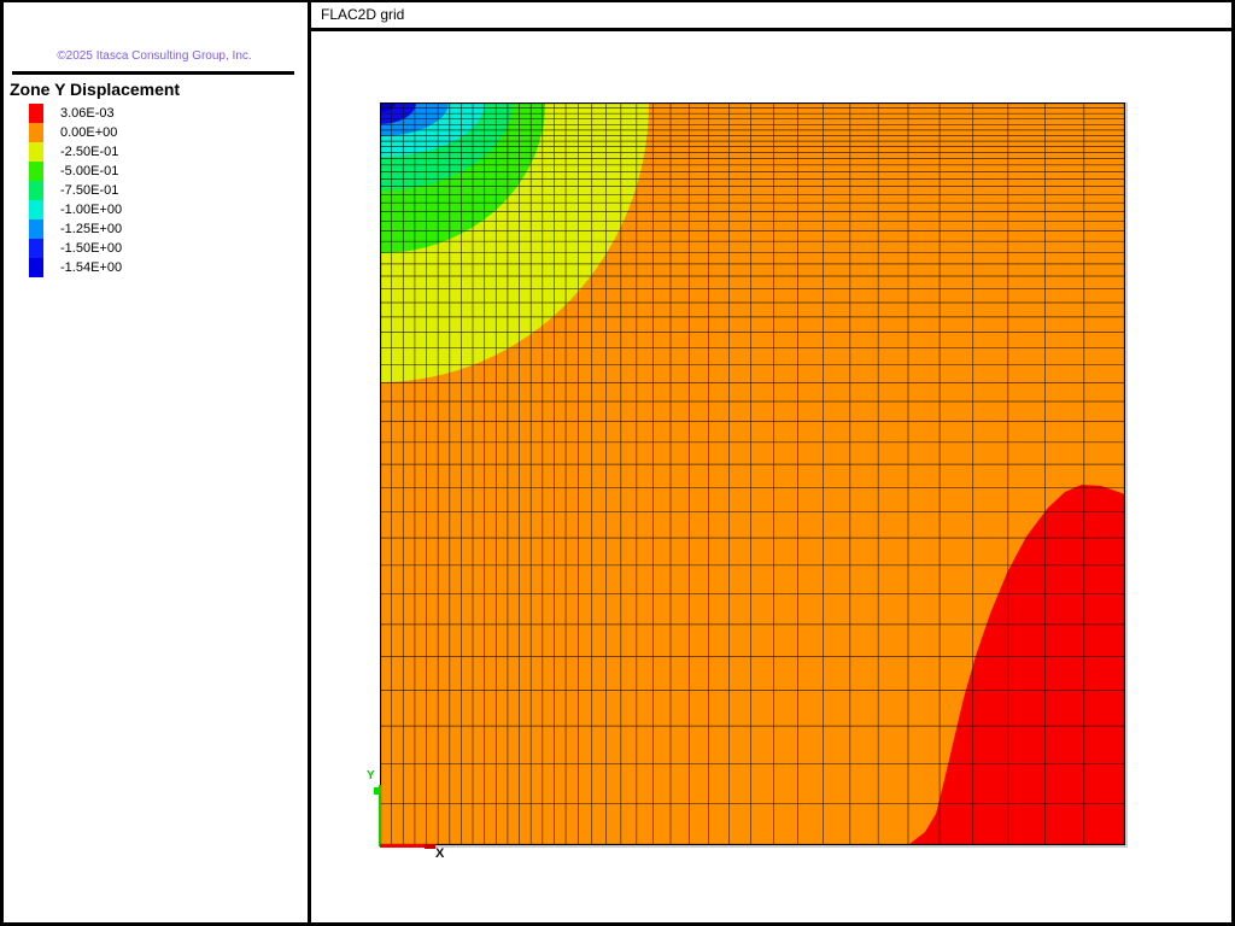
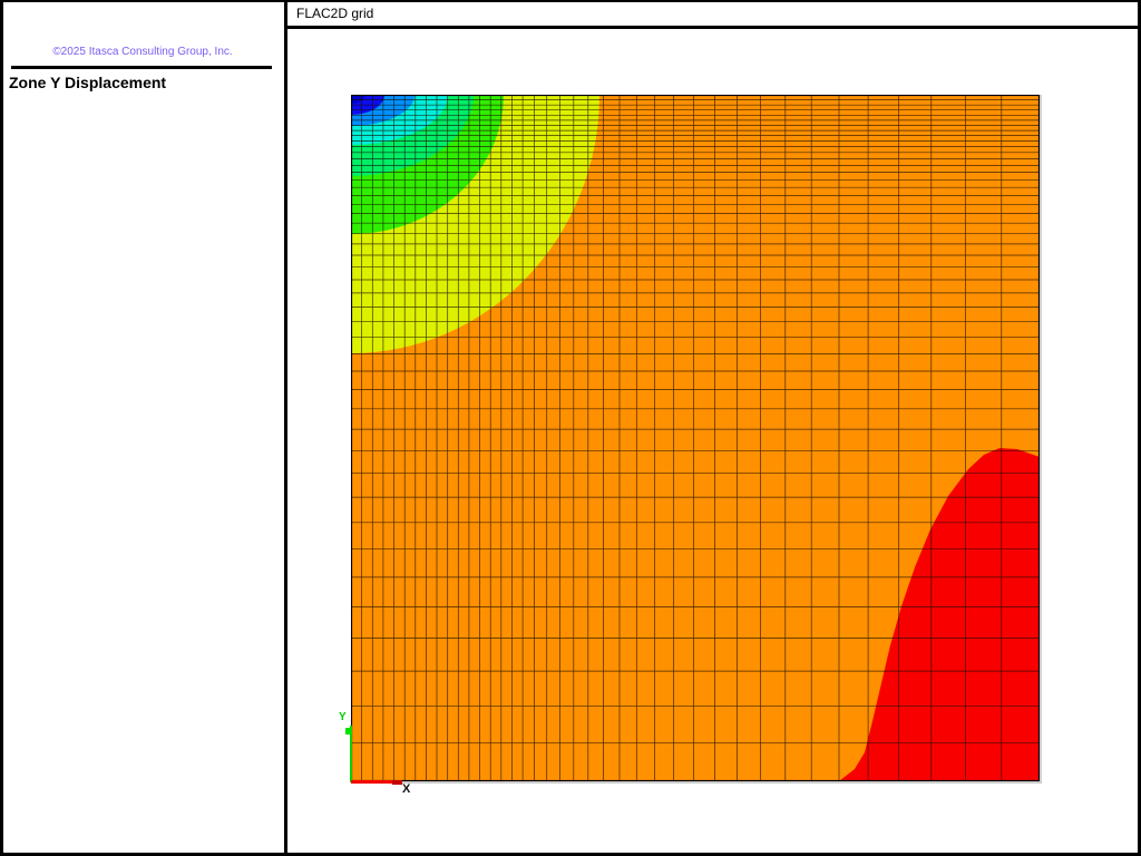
  ©2025 Itasca Consulting Group, Inc.
  Zone Y Displacement
- 3.06E-03
- 0.00E+00
- -2.50E-01
- -5.00E-01
- -7.50E-01
- -1.00E+00
- -1.25E+00
- -1.50E+00
- -1.54E+00
  FLAC2D grid
  Y
  X
